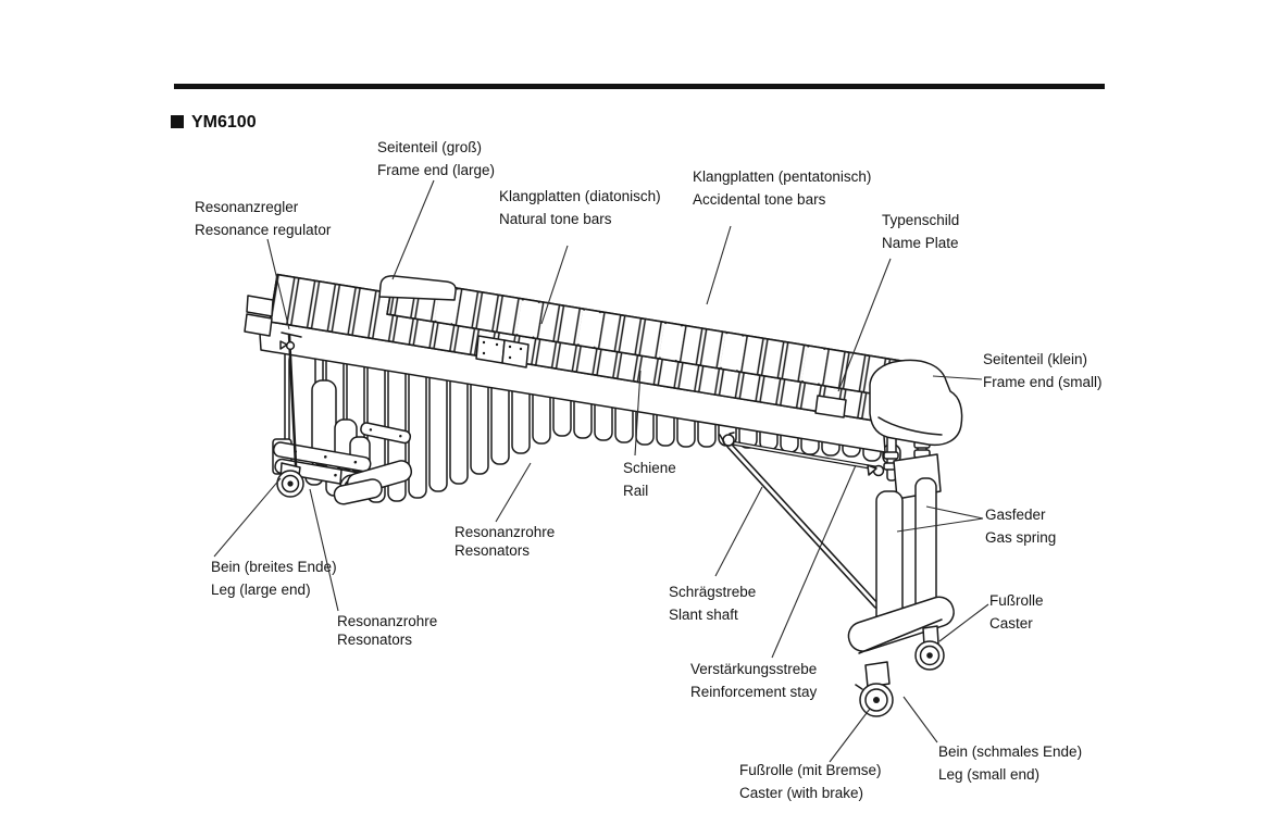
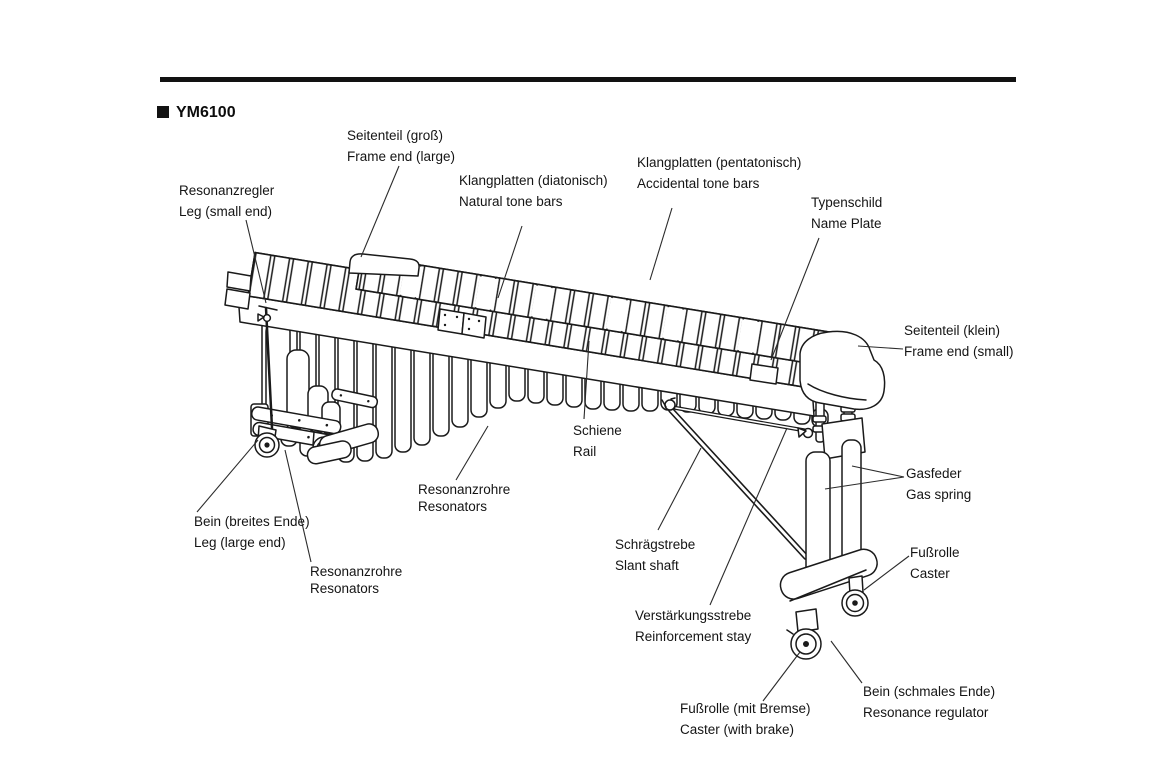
  YM6100
  Seitenteil (groß)
  Frame end (large)
  Resonanzregler
- Resonance regulator
+ Leg (small end)
  Klangplatten (diatonisch)
  Natural tone bars
  Klangplatten (pentatonisch)
  Accidental tone bars
  Typenschild
  Name Plate
  Seitenteil (klein)
  Frame end (small)
  Schiene
  Rail
  Gasfeder
  Gas spring
  Fußrolle
  Caster
  Resonanzrohre
  Resonators
  Bein (breites Ende)
  Leg (large end)
  Resonanzrohre
  Resonators
  Schrägstrebe
  Slant shaft
  Verstärkungsstrebe
  Reinforcement stay
  Fußrolle (mit Bremse)
  Caster (with brake)
  Bein (schmales Ende)
- Leg (small end)
+ Resonance regulator
